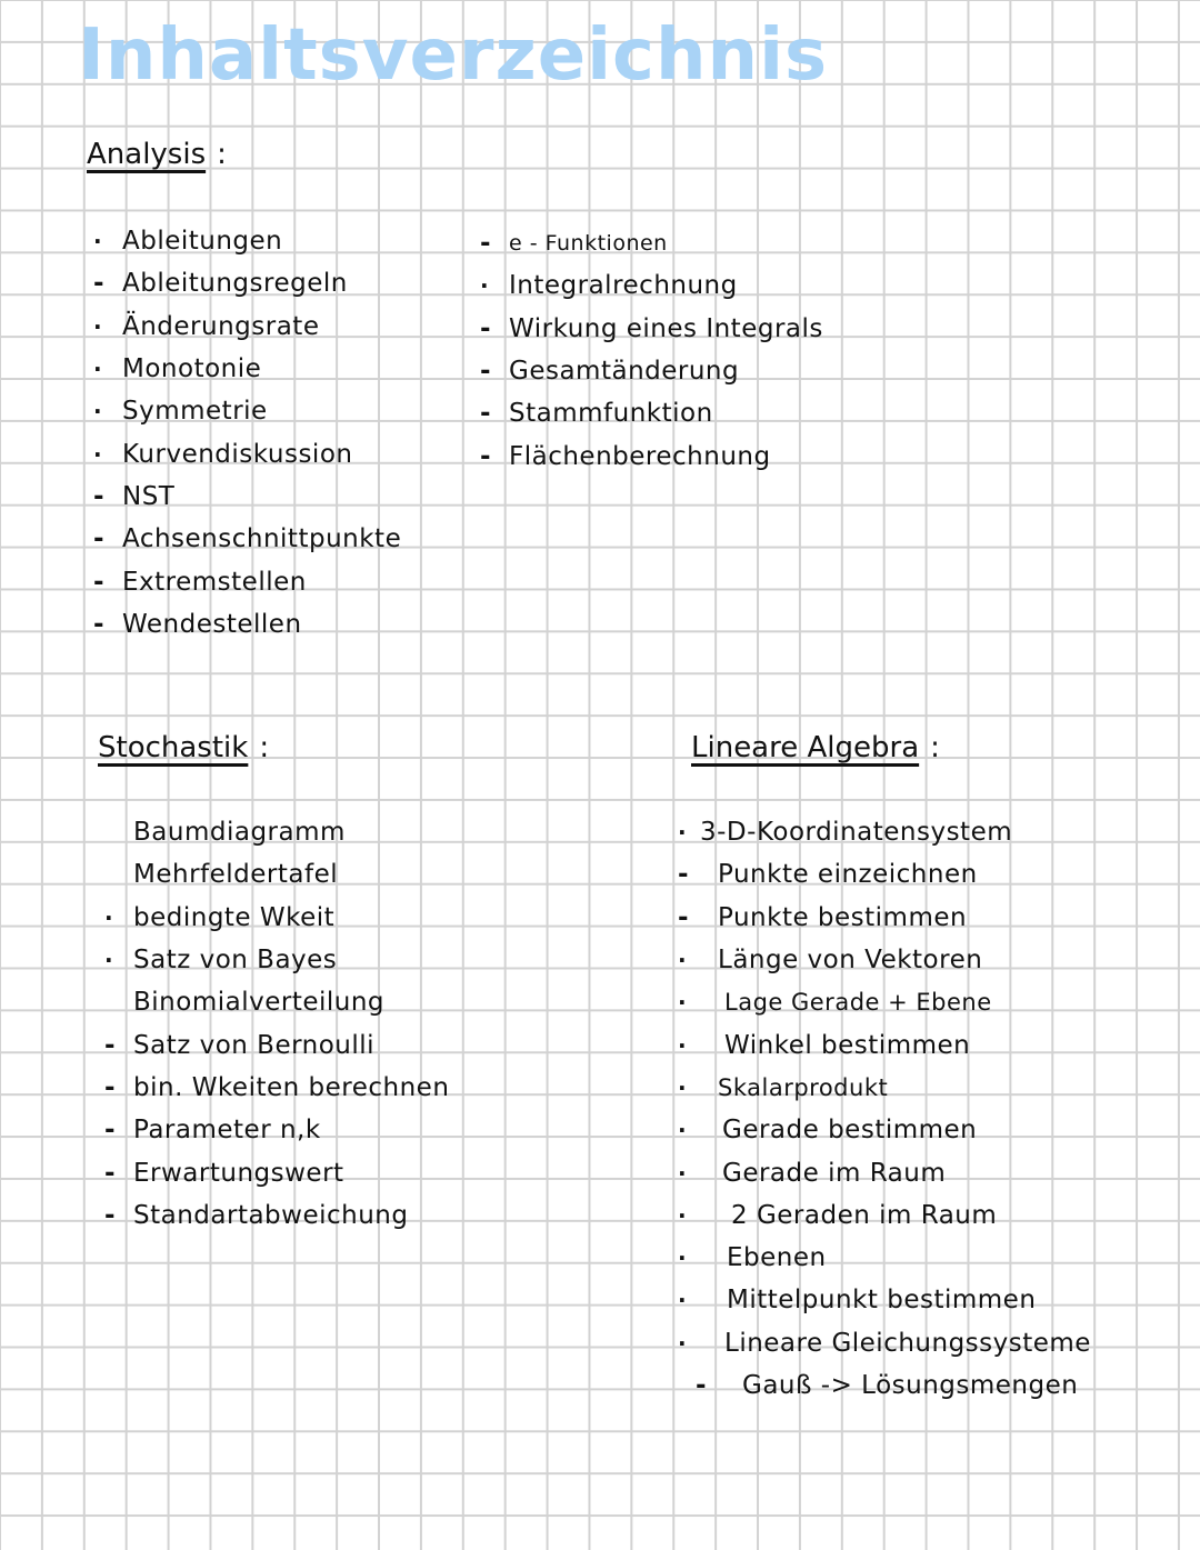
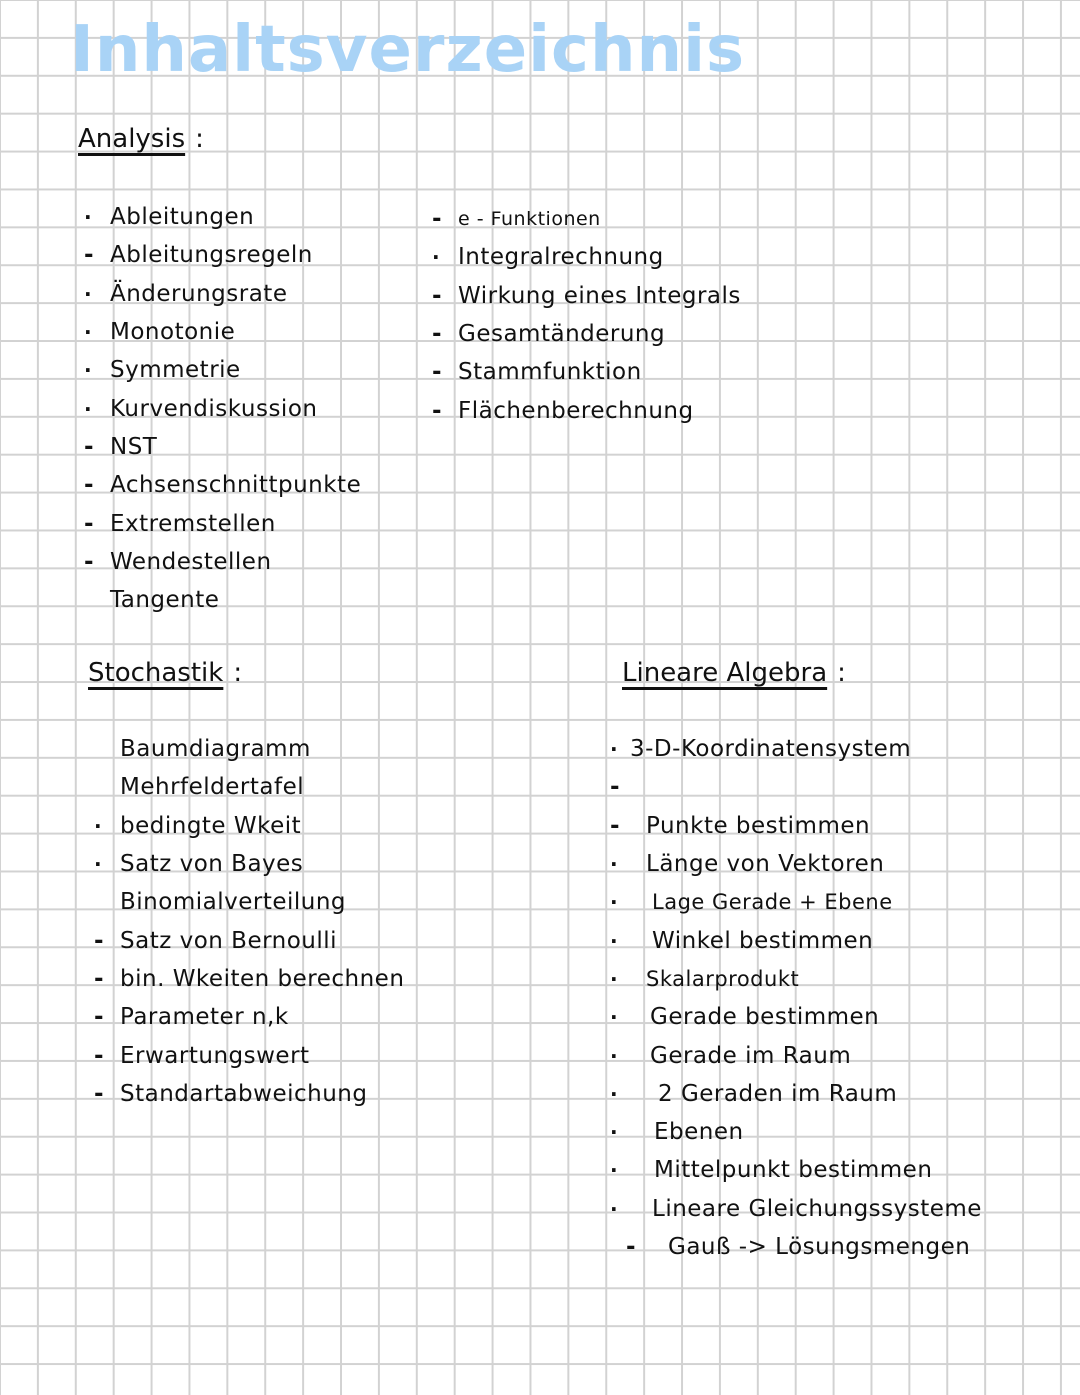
  Inhaltsverzeichnis
  Analysis :
  ·
  Ableitungen
  -
  Ableitungsregeln
  ·
  Änderungsrate
  ·
  Monotonie
  ·
  Symmetrie
  ·
  Kurvendiskussion
  -
  NST
  -
  Achsenschnittpunkte
  -
  Extremstellen
  -
  Wendestellen
+ Tangente
  -
  e - Funktionen
  ·
  Integralrechnung
  -
  Wirkung eines Integrals
  -
  Gesamtänderung
  -
  Stammfunktion
  -
  Flächenberechnung
  Stochastik :
  Baumdiagramm
  Mehrfeldertafel
  ·
  bedingte Wkeit
  ·
  Satz von Bayes
  Binomialverteilung
  -
  Satz von Bernoulli
  -
  bin. Wkeiten berechnen
  -
  Parameter n,k
  -
  Erwartungswert
  -
  Standartabweichung
  Lineare Algebra :
  ·
  3-D-Koordinatensystem
  -
- Punkte einzeichnen
  -
  Punkte bestimmen
  ·
  Länge von Vektoren
  ·
  Lage Gerade + Ebene
  ·
  Winkel bestimmen
  ·
  Skalarprodukt
  ·
  Gerade bestimmen
  ·
  Gerade im Raum
  ·
  2 Geraden im Raum
  ·
  Ebenen
  ·
  Mittelpunkt bestimmen
  ·
  Lineare Gleichungssysteme
  -
  Gauß -> Lösungsmengen
